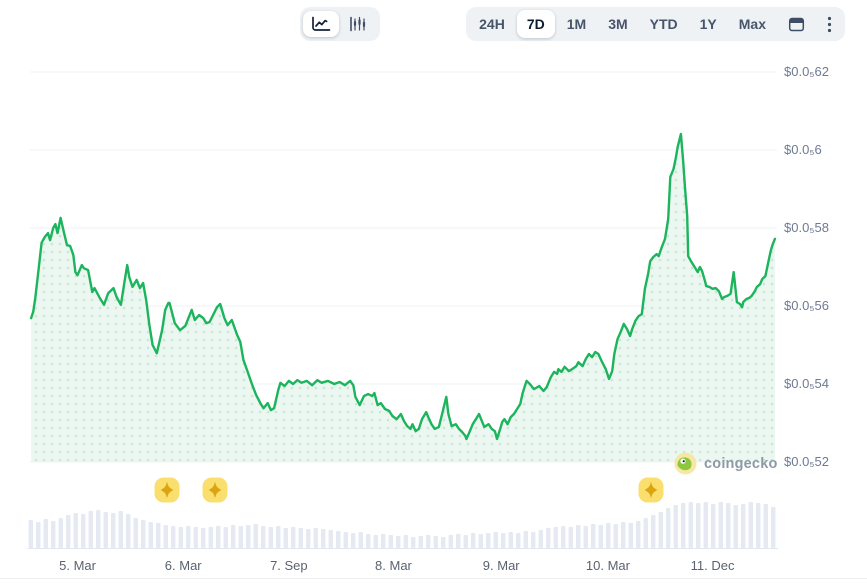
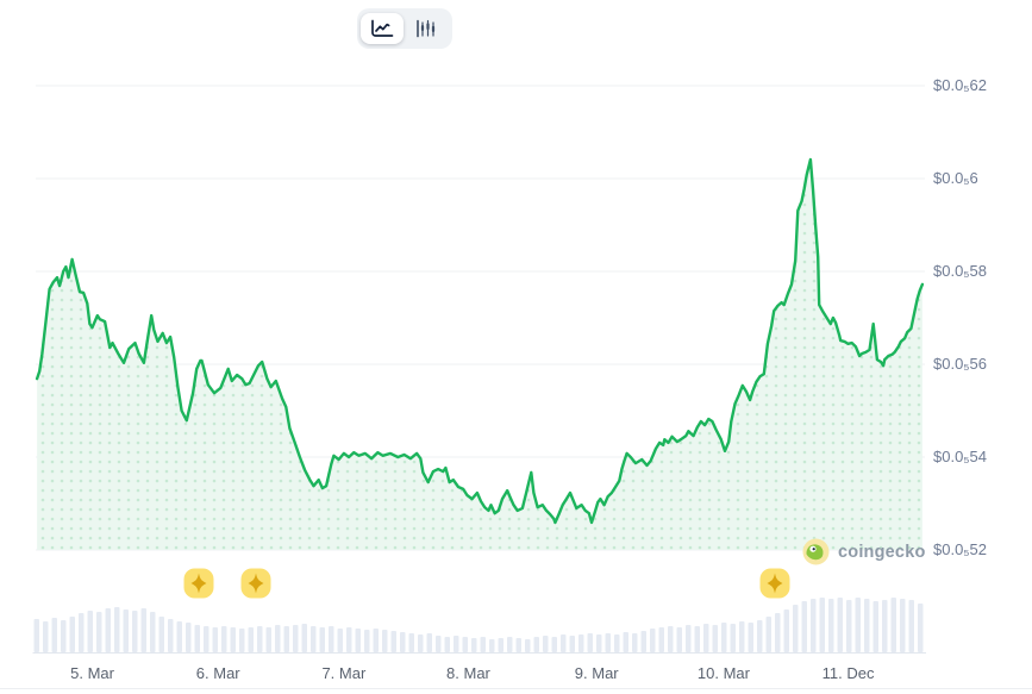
- 24H
- 7D
- 1M
- 3M
- YTD
- 1Y
- Max
  $0.0₅62
  $0.0₅6
  $0.0₅58
  $0.0₅56
  $0.0₅54
  $0.0₅52
  5. Mar
  6. Mar
- 7. Sep
+ 7. Mar
  8. Mar
  9. Mar
  10. Mar
  11. Dec
  coingecko
